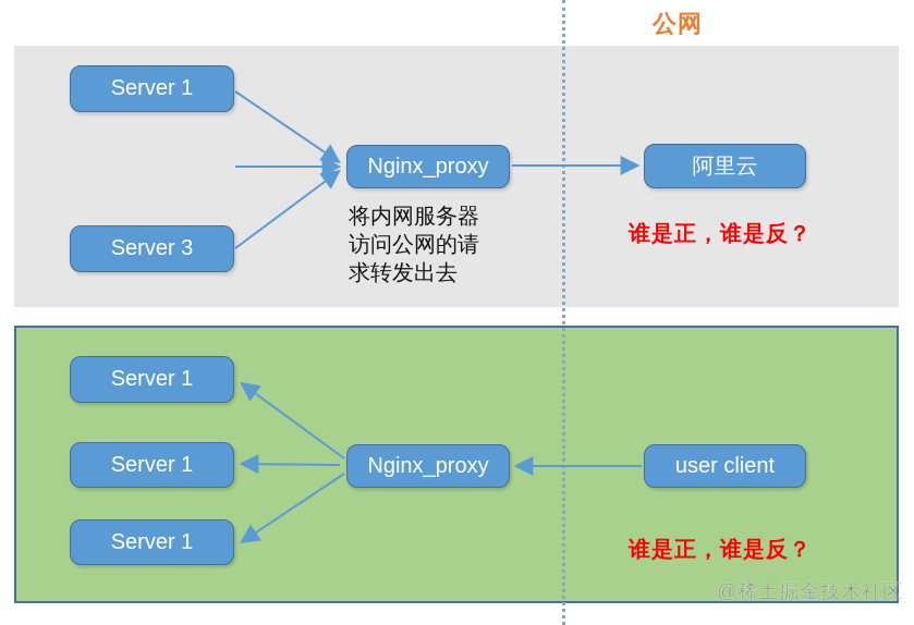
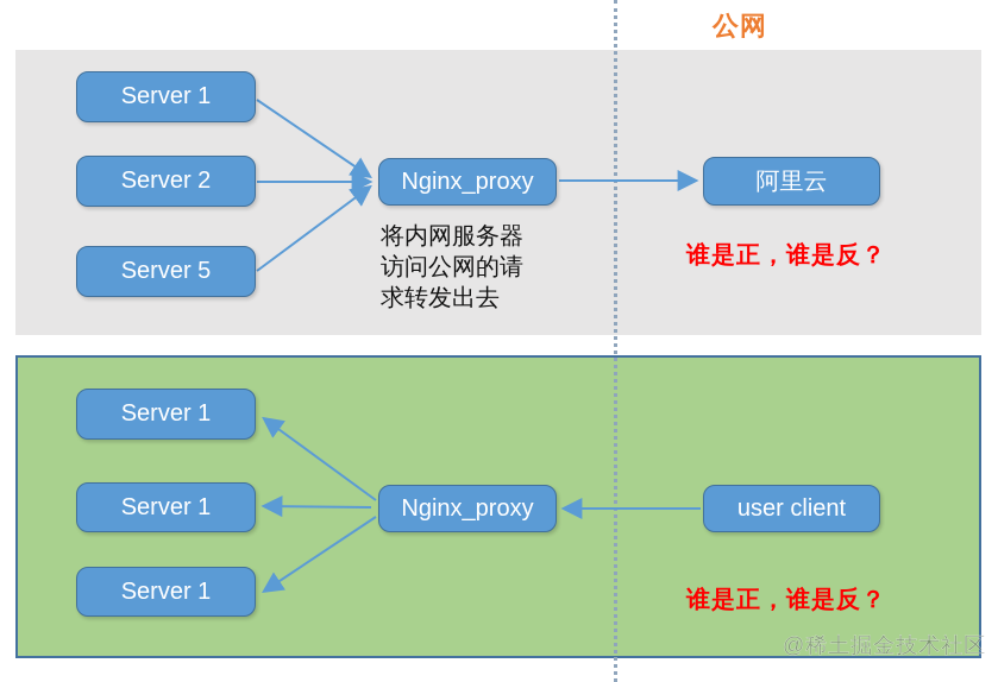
  公网
  Server 1
+ Server 2
- Server 3
+ Server 5
  Nginx_proxy
  阿里云
  将内网服务器
  访问公网的请
  求转发出去
  谁是正，谁是反？
  Server 1
  Server 1
  Server 1
  Nginx_proxy
  user client
  谁是正，谁是反？
  @稀土掘金技术社区
